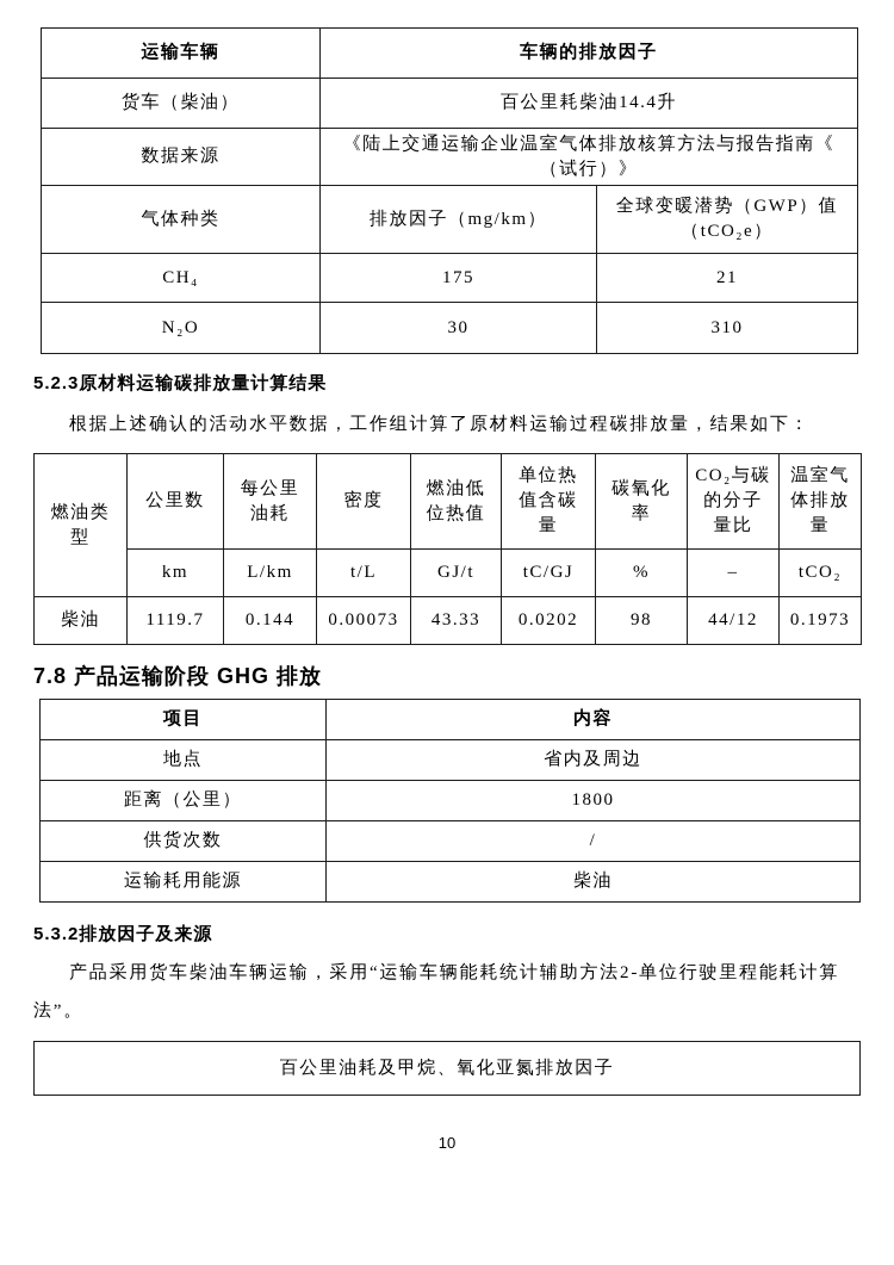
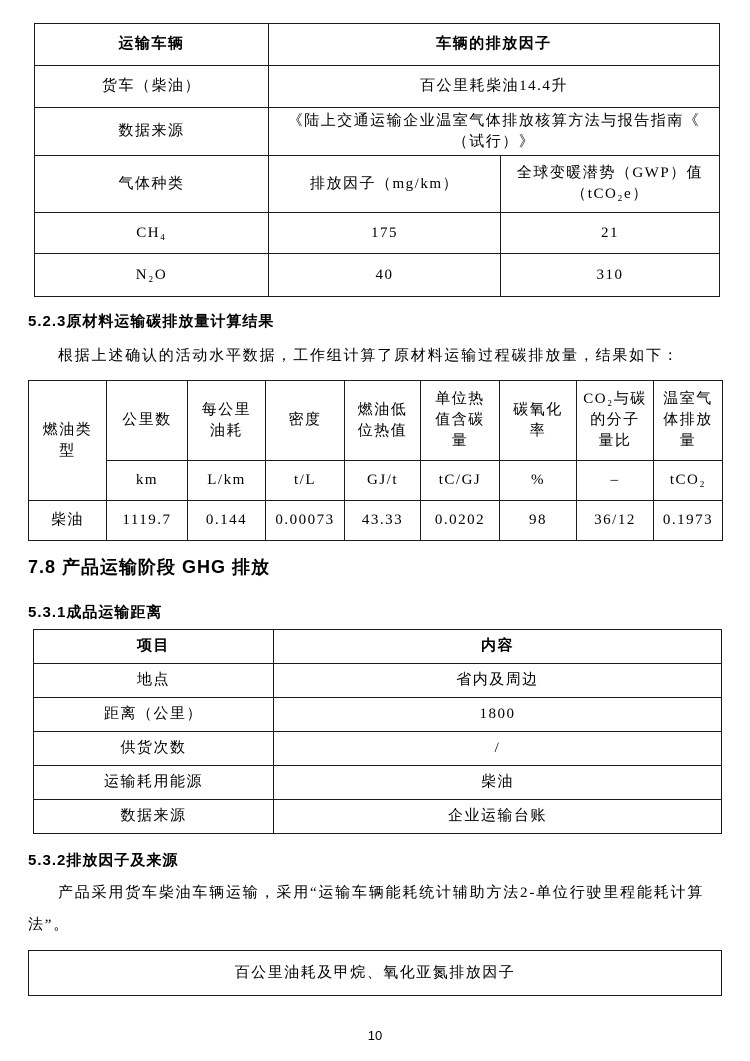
  运输车辆	车辆的排放因子
  货车（柴油）	百公里耗柴油14.4升
  数据来源	《陆上交通运输企业温室气体排放核算方法与报告指南《 （试行）》
  气体种类	排放因子（mg/km）	全球变暖潜势（GWP）值 （tCO₂e）
  CH₄	175	21
- N₂O	30	310
+ N₂O	40	310
  5.2.3原材料运输碳排放量计算结果
  根据上述确认的活动水平数据，工作组计算了原材料运输过程碳排放量，结果如下：
  燃油类 型	公里数	每公里 油耗	密度	燃油低 位热值	单位热 值含碳 量	碳氧化 率	CO₂与碳 的分子 量比	温室气 体排放 量
  km	L/km	t/L	GJ/t	tC/GJ	%	–	tCO₂
- 柴油	1119.7	0.144	0.00073	43.33	0.0202	98	44/12	0.1973
+ 柴油	1119.7	0.144	0.00073	43.33	0.0202	98	36/12	0.1973
  7.8 产品运输阶段 GHG 排放
+ 5.3.1成品运输距离
  项目	内容
  地点	省内及周边
  距离（公里）	1800
  供货次数	/
  运输耗用能源	柴油
+ 数据来源	企业运输台账
  5.3.2排放因子及来源
  产品采用货车柴油车辆运输，采用“运输车辆能耗统计辅助方法2-单位行驶里程能耗计算法”。
  百公里油耗及甲烷、氧化亚氮排放因子
  10
